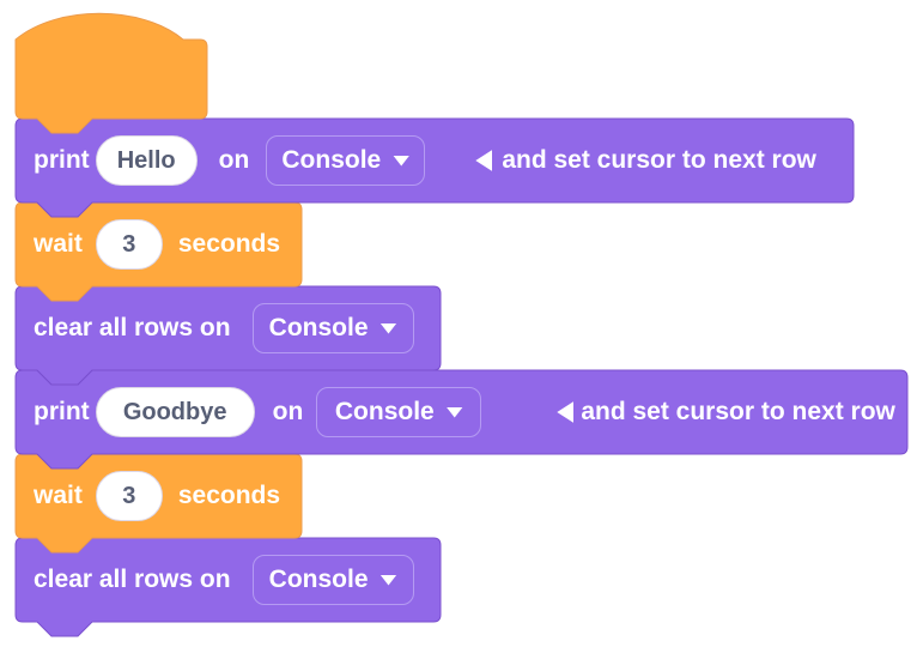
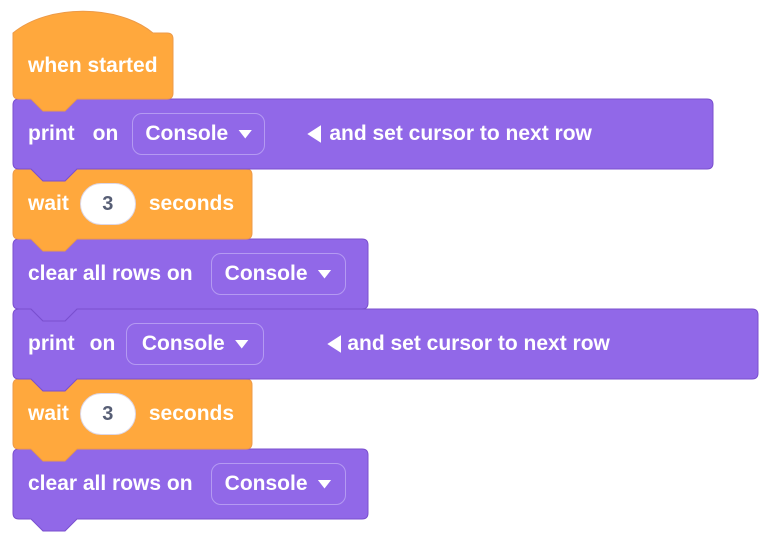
+ when started
  print
- Hello
  on
  Console
  and set cursor to next row
  wait
  3
  seconds
  clear all rows on
  Console
  print
- Goodbye
  on
  Console
  and set cursor to next row
  wait
  3
  seconds
  clear all rows on
  Console
